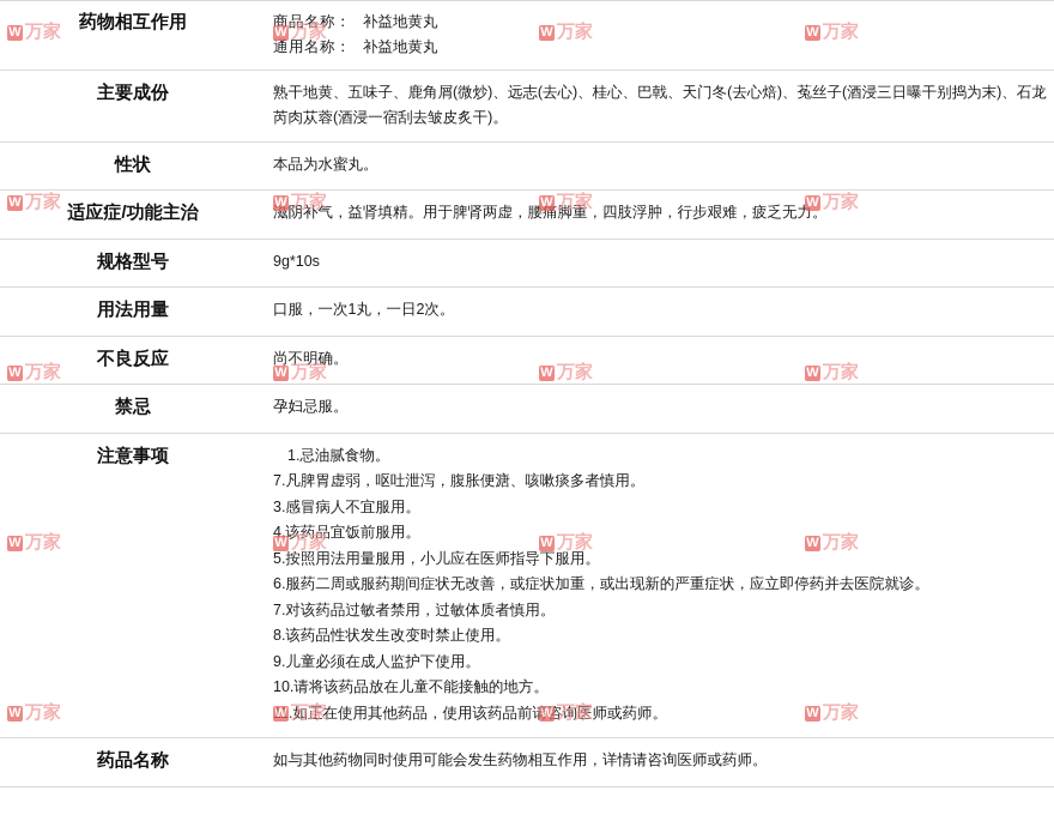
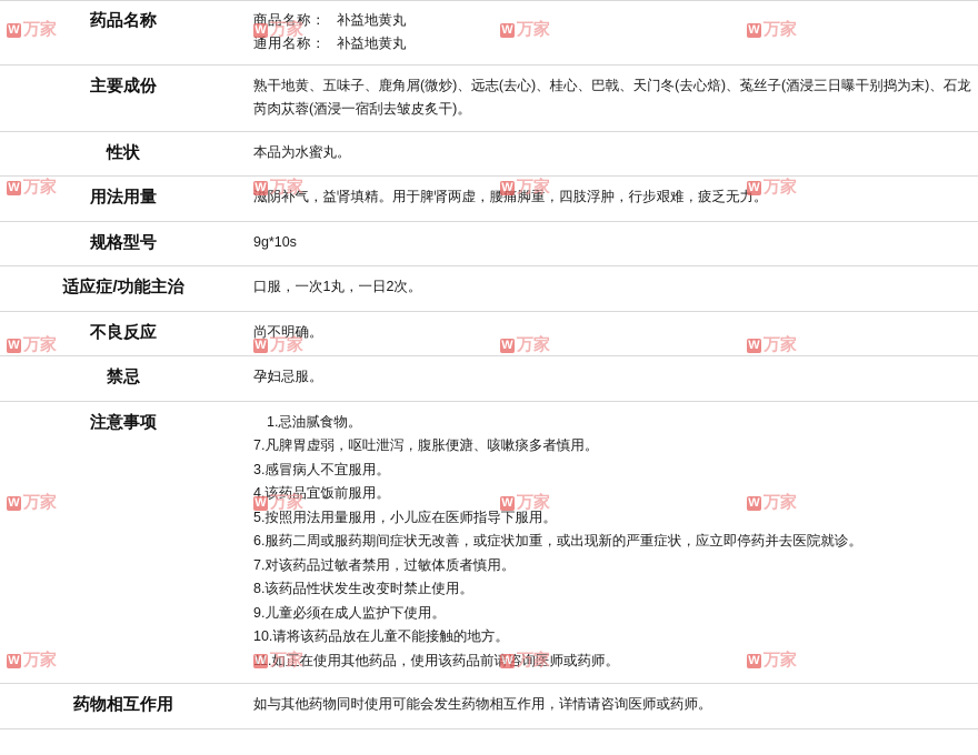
- 药物相互作用	商品名称： 补益地黄丸 通用名称： 补益地黄丸
+ 药品名称	商品名称： 补益地黄丸 通用名称： 补益地黄丸
  主要成份	熟干地黄、五味子、鹿角屑(微炒)、远志(去心)、桂心、巴戟、天门冬(去心焙)、菟丝子(酒浸三日曝干别捣为末)、石龙芮肉苁蓉(酒浸一宿刮去皱皮炙干)。
  性状	本品为水蜜丸。
- 适应症/功能主治	滋阴补气，益肾填精。用于脾肾两虚，腰痛脚重，四肢浮肿，行步艰难，疲乏无力。
+ 用法用量	滋阴补气，益肾填精。用于脾肾两虚，腰痛脚重，四肢浮肿，行步艰难，疲乏无力。
  规格型号	9g*10s
- 用法用量	口服，一次1丸，一日2次。
+ 适应症/功能主治	口服，一次1丸，一日2次。
  不良反应	尚不明确。
  禁忌	孕妇忌服。
  注意事项	1.忌油腻食物。 7.凡脾胃虚弱，呕吐泄泻，腹胀便溏、咳嗽痰多者慎用。 3.感冒病人不宜服用。 4.该药品宜饭前服用。 5.按照用法用量服用，小儿应在医师指导下服用。 6.服药二周或服药期间症状无改善，或症状加重，或出现新的严重症状，应立即停药并去医院就诊。 7.对该药品过敏者禁用，过敏体质者慎用。 8.该药品性状发生改变时禁止使用。 9.儿童必须在成人监护下使用。 10.请将该药品放在儿童不能接触的地方。 11.如正在使用其他药品，使用该药品前请咨询医师或药师。
- 药品名称	如与其他药物同时使用可能会发生药物相互作用，详情请咨询医师或药师。
+ 药物相互作用	如与其他药物同时使用可能会发生药物相互作用，详情请咨询医师或药师。
  W 万家
  W 万家
  W 万家
  W 万家
  W 万家
  W 万家
  W 万家
  W 万家
  W 万家
  W 万家
  W 万家
  W 万家
  W 万家
  W 万家
  W 万家
  W 万家
  W 万家
  W 万家
  W 万家
  W 万家
